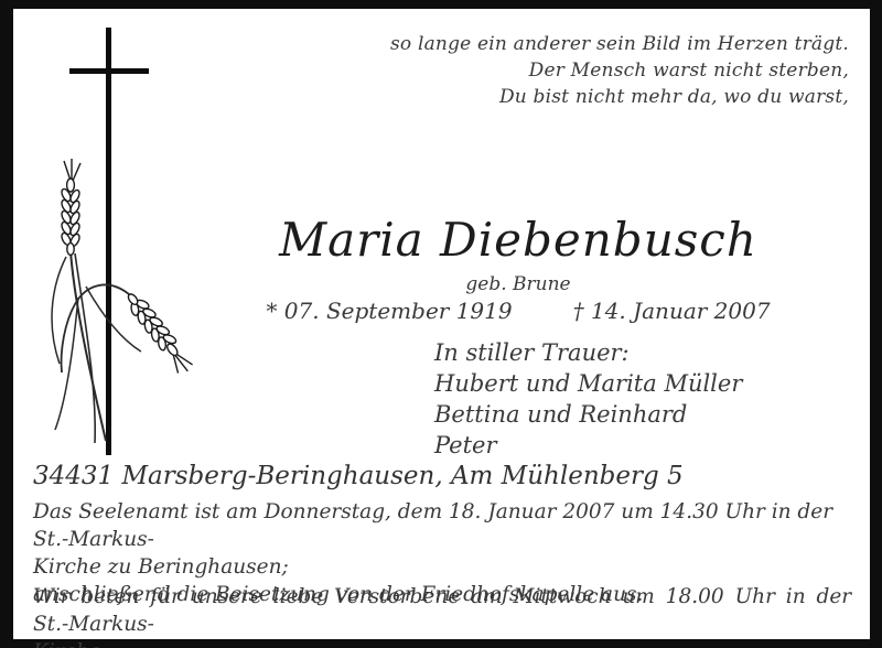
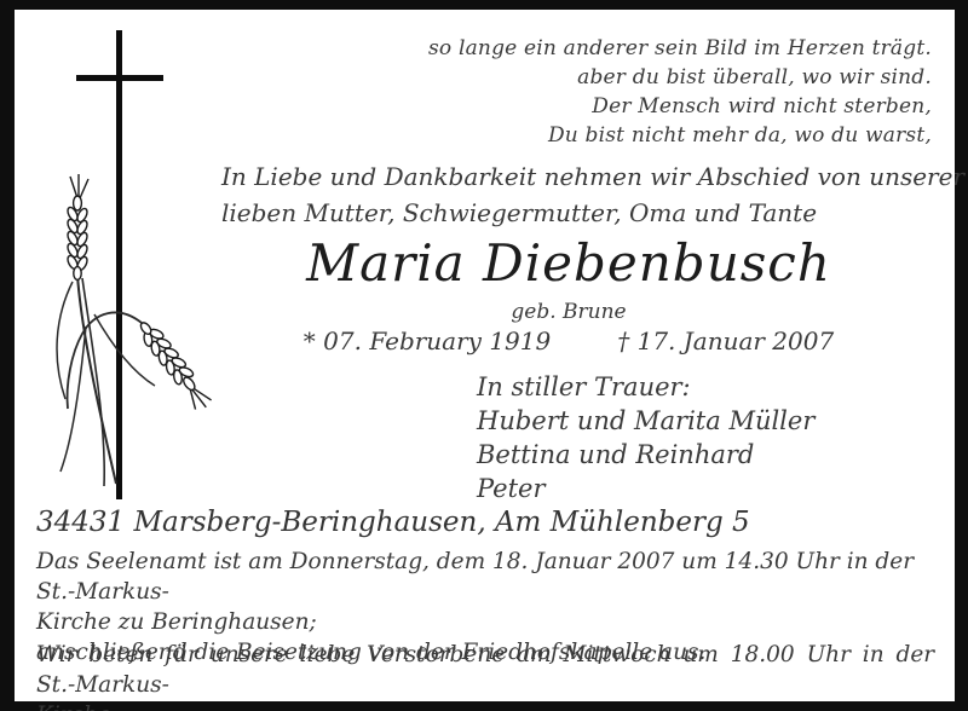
  so lange ein anderer sein Bild im Herzen trägt.
+ aber du bist überall, wo wir sind.
- Der Mensch warst nicht sterben,
+ Der Mensch wird nicht sterben,
  Du bist nicht mehr da, wo du warst,
+ In Liebe und Dankbarkeit nehmen wir Abschied von unserer
+ lieben Mutter, Schwiegermutter, Oma und Tante
  Maria Diebenbusch
  geb. Brune
- * 07. September 1919
+ * 07. February 1919
- † 14. Januar 2007
+ † 17. Januar 2007
  In stiller Trauer:
  Hubert und Marita Müller
  Bettina und Reinhard
  Peter
  34431 Marsberg-Beringhausen, Am Mühlenberg 5
  Das Seelenamt ist am Donnerstag, dem 18. Januar 2007 um 14.30 Uhr in der St.-Markus-
  Kirche zu Beringhausen;
  anschließend die Beisetzung von der Friedhofskapelle aus.
  Wir beten für unsere liebe Verstorbene am Mittwoch um 18.00 Uhr in der St.-Markus-
